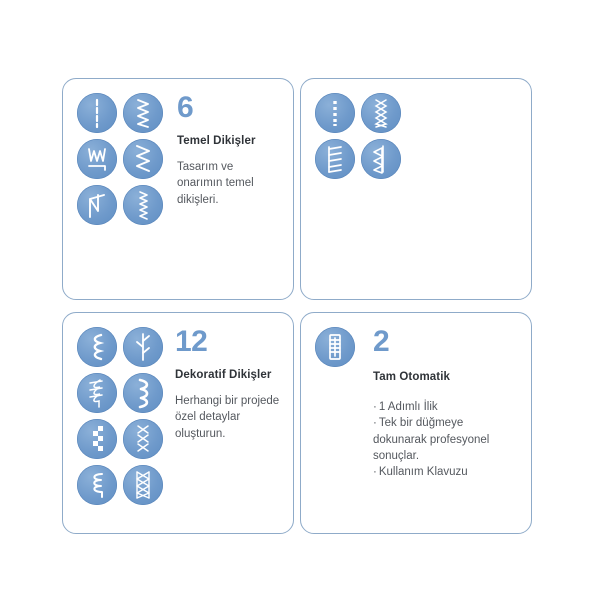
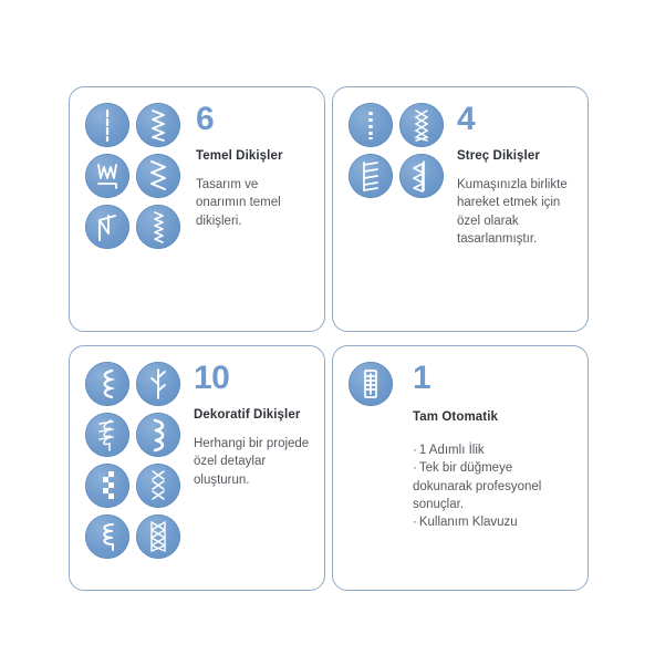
  6
  Temel Dikişler
  Tasarım ve onarımın temel dikişleri.
+ 4
+ Streç Dikişler
+ Kumaşınızla birlikte hareket etmek için özel olarak tasarlanmıştır.
- 12
+ 10
  Dekoratif Dikişler
  Herhangi bir projede özel detaylar oluşturun.
- 2
+ 1
  Tam Otomatik
  1 Adımlı İlik
  Tek bir düğmeye dokunarak profesyonel sonuçlar.
  Kullanım Klavuzu
